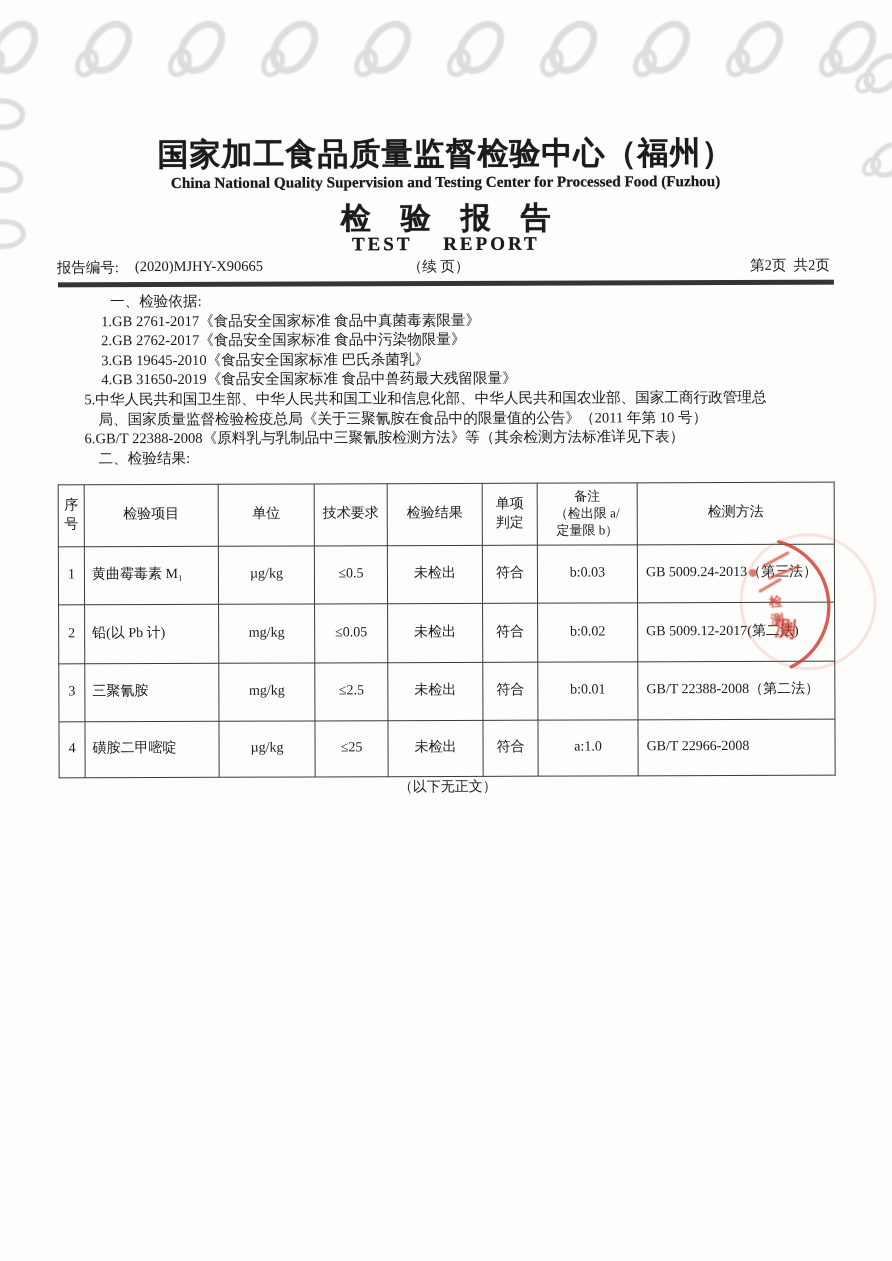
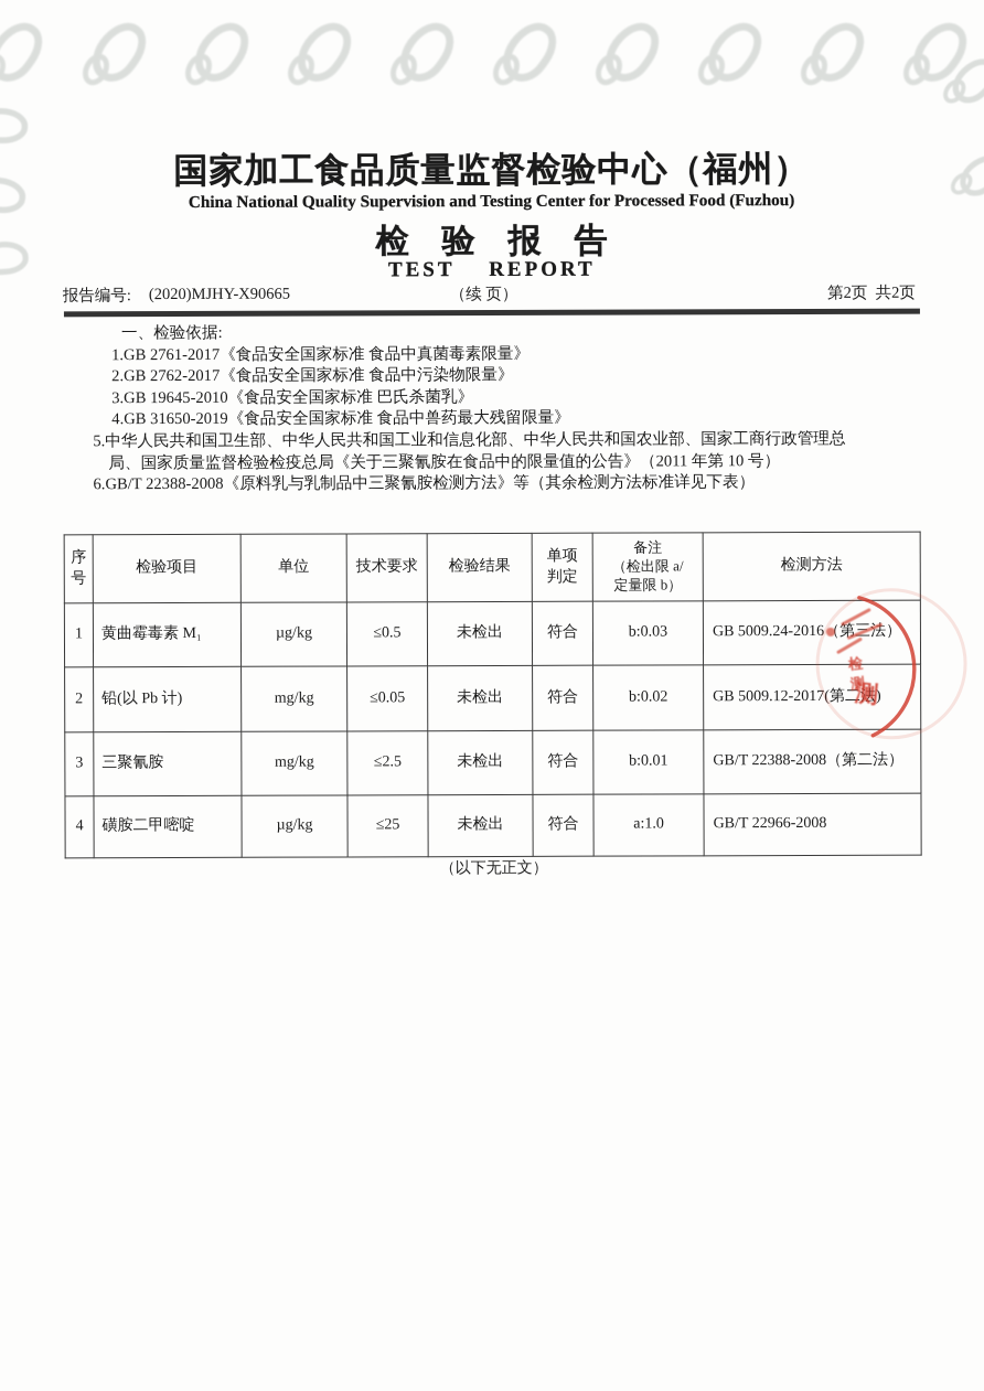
  国家加工食品质量监督检验中心（福州）
  China National Quality Supervision and Testing Center for Processed Food (Fuzhou)
  检 验 报 告
  TEST REPORT
  报告编号:
  (2020)MJHY-X90665
  （续 页）
  第2页 共2页
  一、检验依据:
  1.GB 2761-2017《食品安全国家标准 食品中真菌毒素限量》
  2.GB 2762-2017《食品安全国家标准 食品中污染物限量》
  3.GB 19645-2010《食品安全国家标准 巴氏杀菌乳》
  4.GB 31650-2019《食品安全国家标准 食品中兽药最大残留限量》
  5.中华人民共和国卫生部、中华人民共和国工业和信息化部、中华人民共和国农业部、国家工商行政管理总局、国家质量监督检验检疫总局《关于三聚氰胺在食品中的限量值的公告》（2011 年第 10 号）
  6.GB/T 22388-2008《原料乳与乳制品中三聚氰胺检测方法》等（其余检测方法标准详见下表）
- 二、检验结果:
  序 号	检验项目	单位	技术要求	检验结果	单项 判定	备注 （检出限 a/ 定量限 b）	检测方法
- 1	黄曲霉毒素 M₁	µg/kg	≤0.5	未检出	符合	b:0.03	GB 5009.24-2013（第三法）
+ 1	黄曲霉毒素 M₁	µg/kg	≤0.5	未检出	符合	b:0.03	GB 5009.24-2016（第三法）
  2	铅(以 Pb 计)	mg/kg	≤0.05	未检出	符合	b:0.02	GB 5009.12-2017(第二法)
  3	三聚氰胺	mg/kg	≤2.5	未检出	符合	b:0.01	GB/T 22388-2008（第二法）
  4	磺胺二甲嘧啶	µg/kg	≤25	未检出	符合	a:1.0	GB/T 22966-2008
  （以下无正文）
